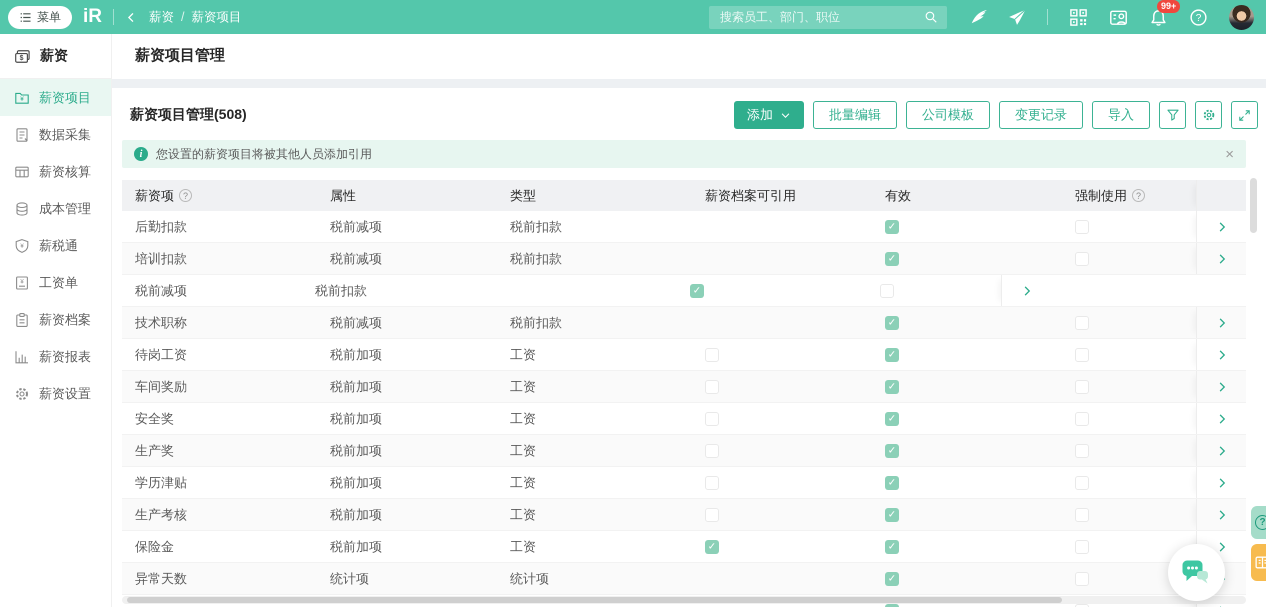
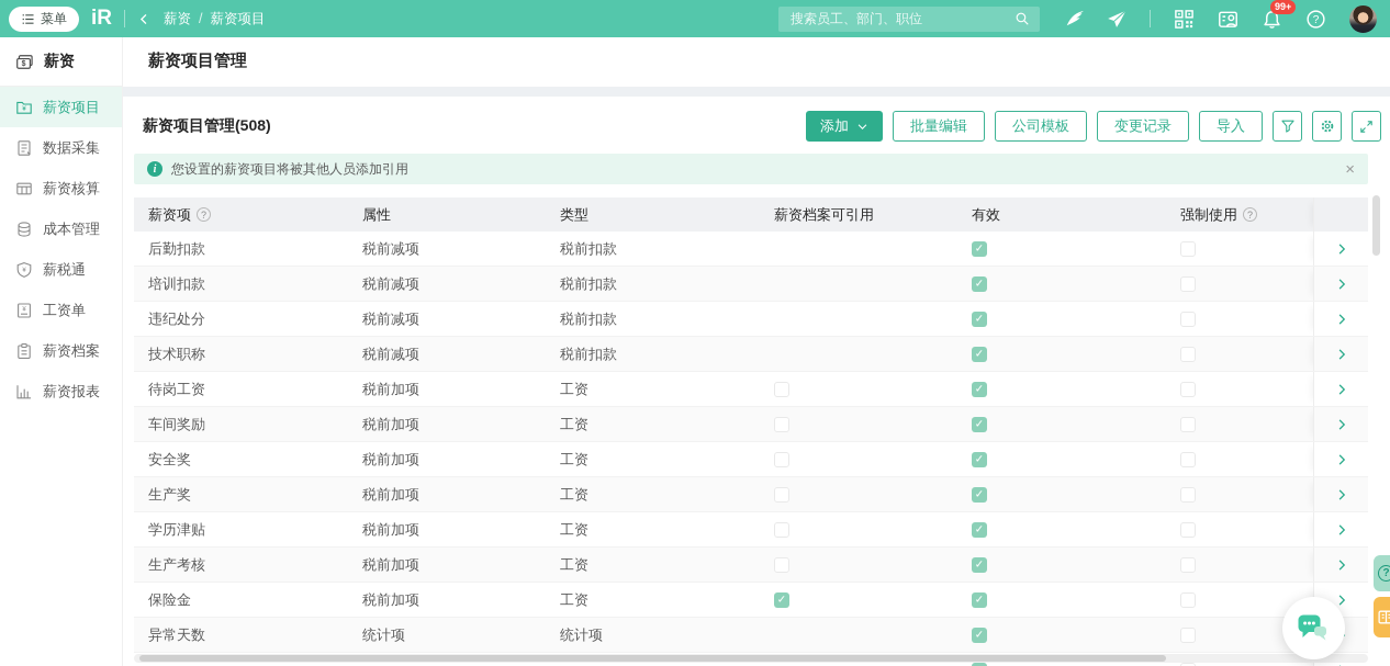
  菜单
  iR
  薪资
  /
  薪资项目
  搜索员工、部门、职位
  99+
  ?
  薪资
  薪资项目
  数据采集
  薪资核算
  成本管理
  薪税通
  工资单
  薪资档案
  薪资报表
- 薪资设置
  薪资项目管理
  薪资项目管理(508)
  添加
  批量编辑
  公司模板
  变更记录
  导入
  i
  您设置的薪资项目将被其他人员添加引用
  ×
  薪资项
  ?
  属性
  类型
  薪资档案可引用
  有效
  强制使用
  ?
  后勤扣款
  税前减项
  税前扣款
  培训扣款
  税前减项
  税前扣款
+ 违纪处分
  税前减项
  税前扣款
  技术职称
  税前减项
  税前扣款
  待岗工资
  税前加项
  工资
  车间奖励
  税前加项
  工资
  安全奖
  税前加项
  工资
  生产奖
  税前加项
  工资
  学历津贴
  税前加项
  工资
  生产考核
  税前加项
  工资
  保险金
  税前加项
  工资
  异常天数
  统计项
  统计项
  ?
